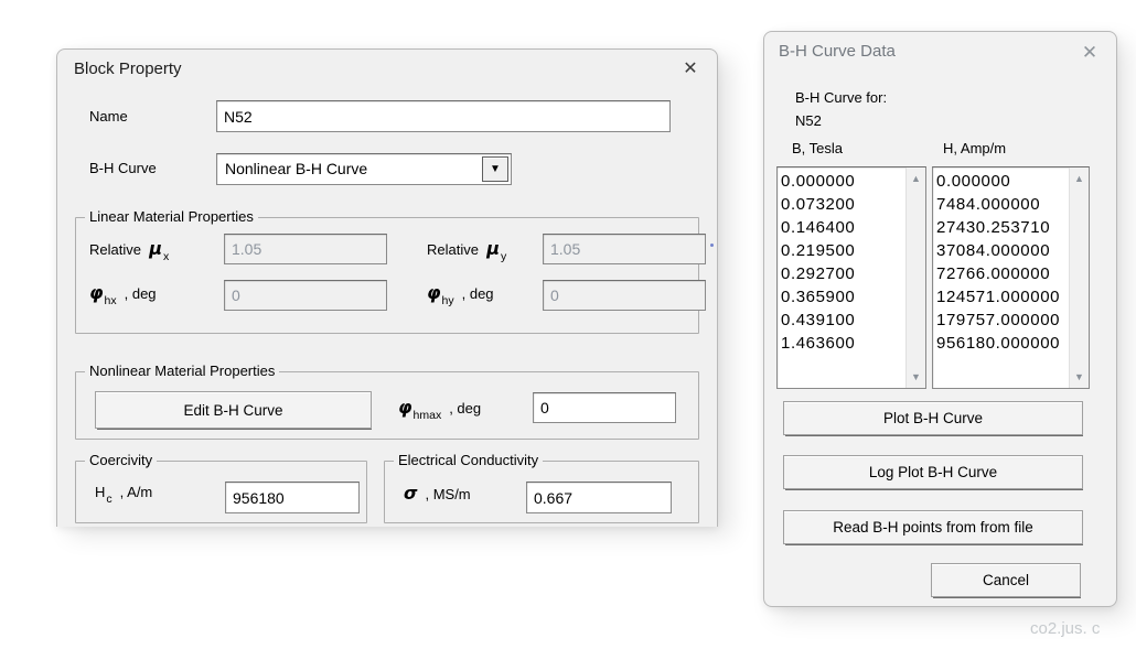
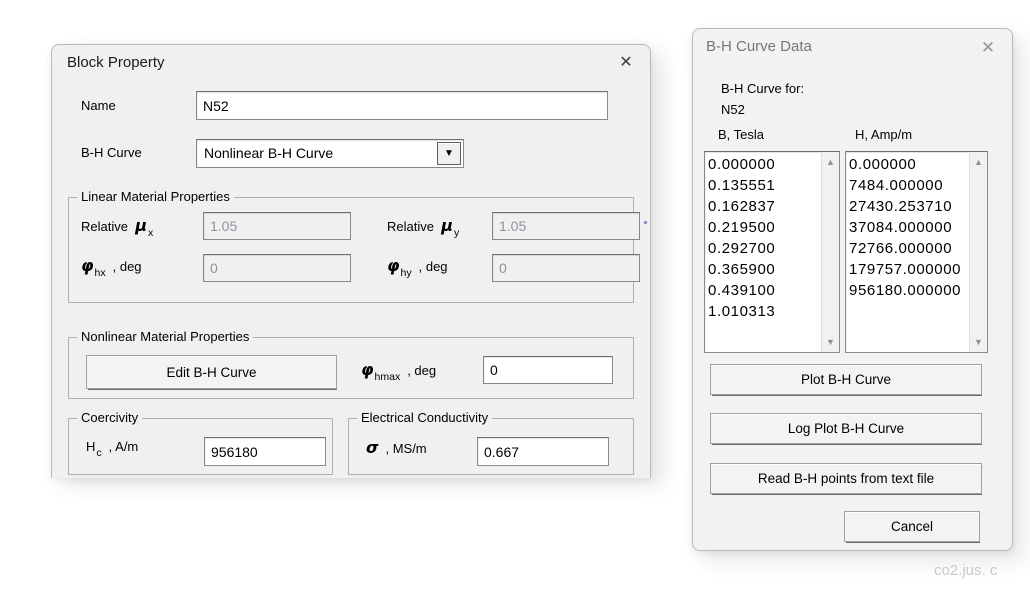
  Block Property
  ✕
  Name
  N52
  B-H Curve
  Nonlinear B-H Curve
  ▼
  Linear Material Properties
  Relative μx
  1.05
  Relative μy
  1.05
  φhx, deg
  0
  φhy, deg
  0
  Nonlinear Material Properties
  Edit B-H Curve
  φhmax, deg
  0
  Coercivity
  Hc, A/m
  956180
  Electrical Conductivity
  σ , MS/m
  0.667
  B-H Curve Data
  ✕
  B-H Curve for:
  N52
  B, Tesla
  H, Amp/m
  0.000000
- 0.073200
+ 0.135551
- 0.146400
+ 0.162837
  0.219500
  0.292700
  0.365900
  0.439100
- 1.463600
+ 1.010313
  ▲
  ▼
  0.000000
  7484.000000
  27430.253710
  37084.000000
  72766.000000
- 124571.000000
  179757.000000
  956180.000000
  ▲
  ▼
  Plot B-H Curve
  Log Plot B-H Curve
- Read B-H points from from file
+ Read B-H points from text file
  Cancel
  co2.jus. c
